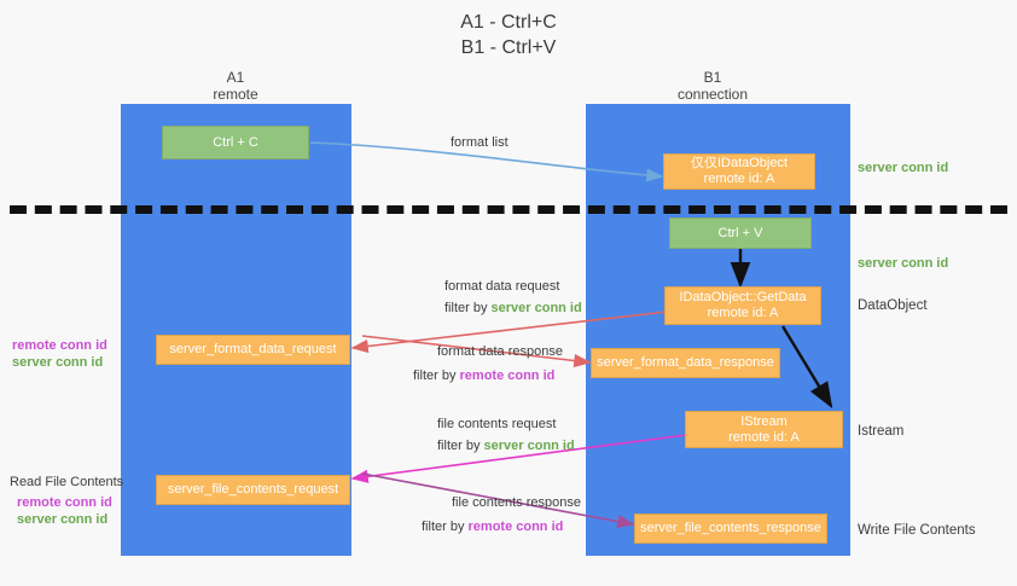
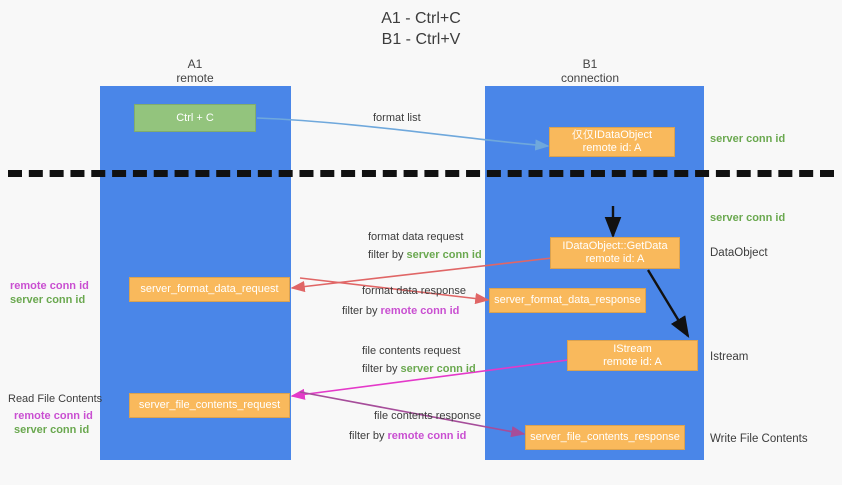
  A1 - Ctrl+C
  B1 - Ctrl+V
  A1
  remote
  B1
  connection
  Ctrl + C
  server_format_data_request
  server_file_contents_request
  仅仅IDataObject
  remote id: A
- Ctrl + V
  IDataObject::GetData
  remote id: A
  server_format_data_response
  IStream
  remote id: A
  server_file_contents_response
  format list
  format data request
  filter by server conn id
  format data response
  filter by remote conn id
  file contents request
  filter by server conn id
  file contents response
  filter by remote conn id
  server conn id
  server conn id
  DataObject
  Istream
  Write File Contents
  remote conn id
  server conn id
  Read File Contents
  remote conn id
  server conn id
